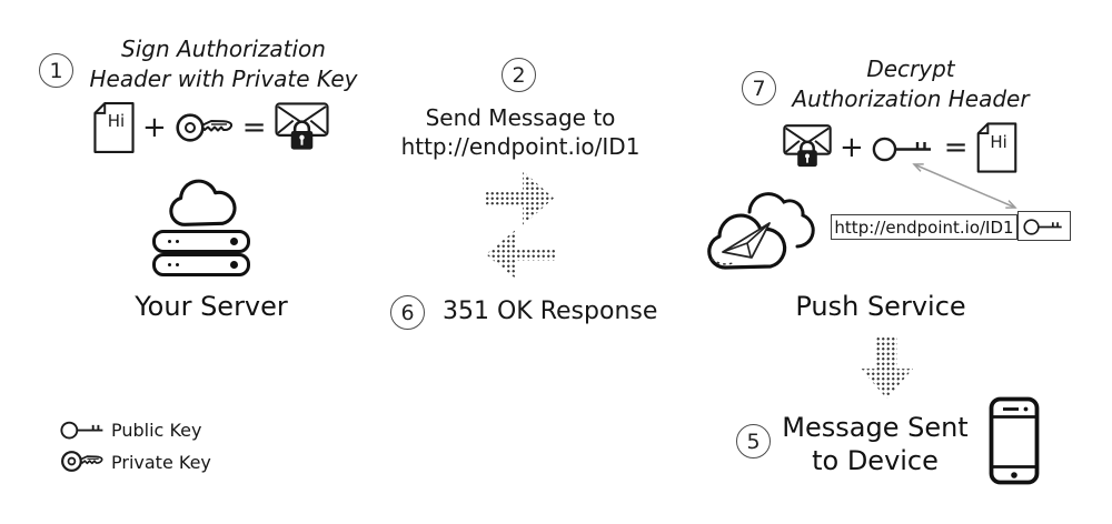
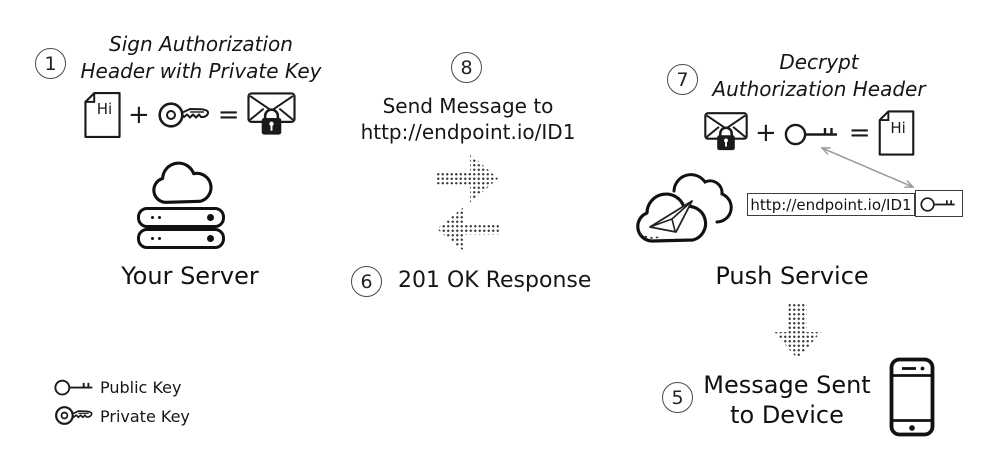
  1
  Sign Authorization
  Header with Private Key
  Hi
  +
  =
  Your Server
- 2
+ 8
  Send Message to
  http://endpoint.io/ID1
  6
- 351 OK Response
+ 201 OK Response
  7
  Decrypt
  Authorization Header
  +
  =
  Hi
  http://endpoint.io/ID1
  Push Service
  5
  Message Sent
  to Device
  Public Key
  Private Key
